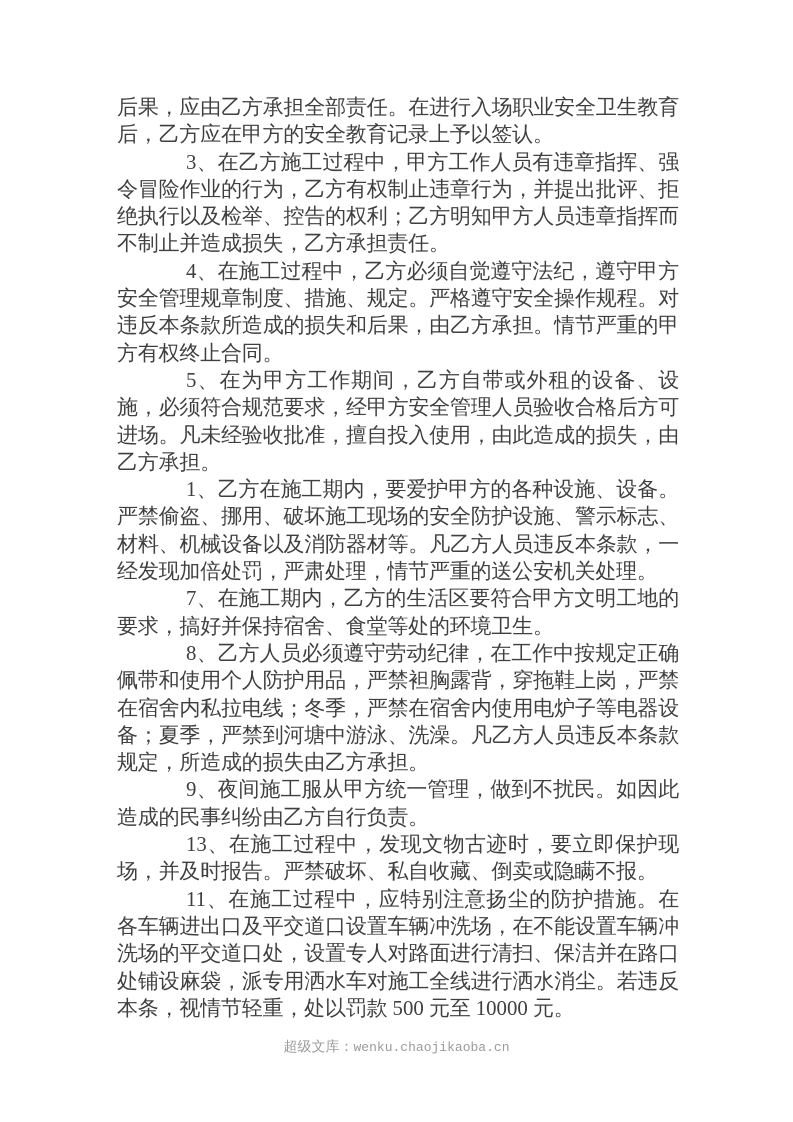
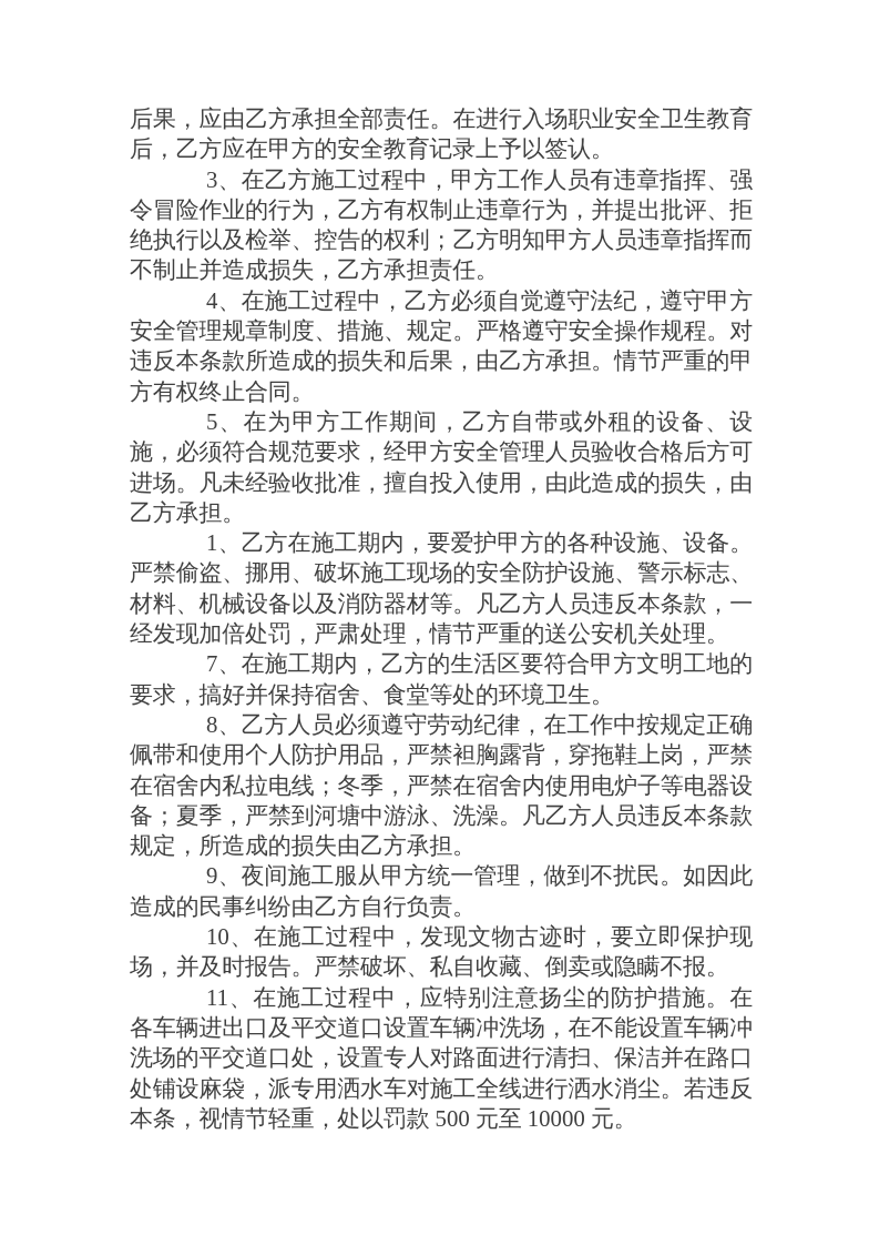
  后果，应由乙方承担全部责任。在进行入场职业安全卫生教育后，乙方应在甲方的安全教育记录上予以签认。
  3、在乙方施工过程中，甲方工作人员有违章指挥、强令冒险作业的行为，乙方有权制止违章行为，并提出批评、拒绝执行以及检举、控告的权利；乙方明知甲方人员违章指挥而不制止并造成损失，乙方承担责任。
  4、在施工过程中，乙方必须自觉遵守法纪，遵守甲方安全管理规章制度、措施、规定。严格遵守安全操作规程。对违反本条款所造成的损失和后果，由乙方承担。情节严重的甲方有权终止合同。
  5、在为甲方工作期间，乙方自带或外租的设备、设施，必须符合规范要求，经甲方安全管理人员验收合格后方可进场。凡未经验收批准，擅自投入使用，由此造成的损失，由乙方承担。
  1、乙方在施工期内，要爱护甲方的各种设施、设备。严禁偷盗、挪用、破坏施工现场的安全防护设施、警示标志、材料、机械设备以及消防器材等。凡乙方人员违反本条款，一经发现加倍处罚，严肃处理，情节严重的送公安机关处理。
  7、在施工期内，乙方的生活区要符合甲方文明工地的要求，搞好并保持宿舍、食堂等处的环境卫生。
  8、乙方人员必须遵守劳动纪律，在工作中按规定正确佩带和使用个人防护用品，严禁袒胸露背，穿拖鞋上岗，严禁在宿舍内私拉电线；冬季，严禁在宿舍内使用电炉子等电器设备；夏季，严禁到河塘中游泳、洗澡。凡乙方人员违反本条款规定，所造成的损失由乙方承担。
  9、夜间施工服从甲方统一管理，做到不扰民。如因此造成的民事纠纷由乙方自行负责。
- 13、在施工过程中，发现文物古迹时，要立即保护现场，并及时报告。严禁破坏、私自收藏、倒卖或隐瞒不报。
+ 10、在施工过程中，发现文物古迹时，要立即保护现场，并及时报告。严禁破坏、私自收藏、倒卖或隐瞒不报。
  11、在施工过程中，应特别注意扬尘的防护措施。在各车辆进出口及平交道口设置车辆冲洗场，在不能设置车辆冲洗场的平交道口处，设置专人对路面进行清扫、保洁并在路口处铺设麻袋，派专用洒水车对施工全线进行洒水消尘。若违反本条，视情节轻重，处以罚款 500 元至 10000 元。
- 超级文库：wenku.chaojikaoba.cn
